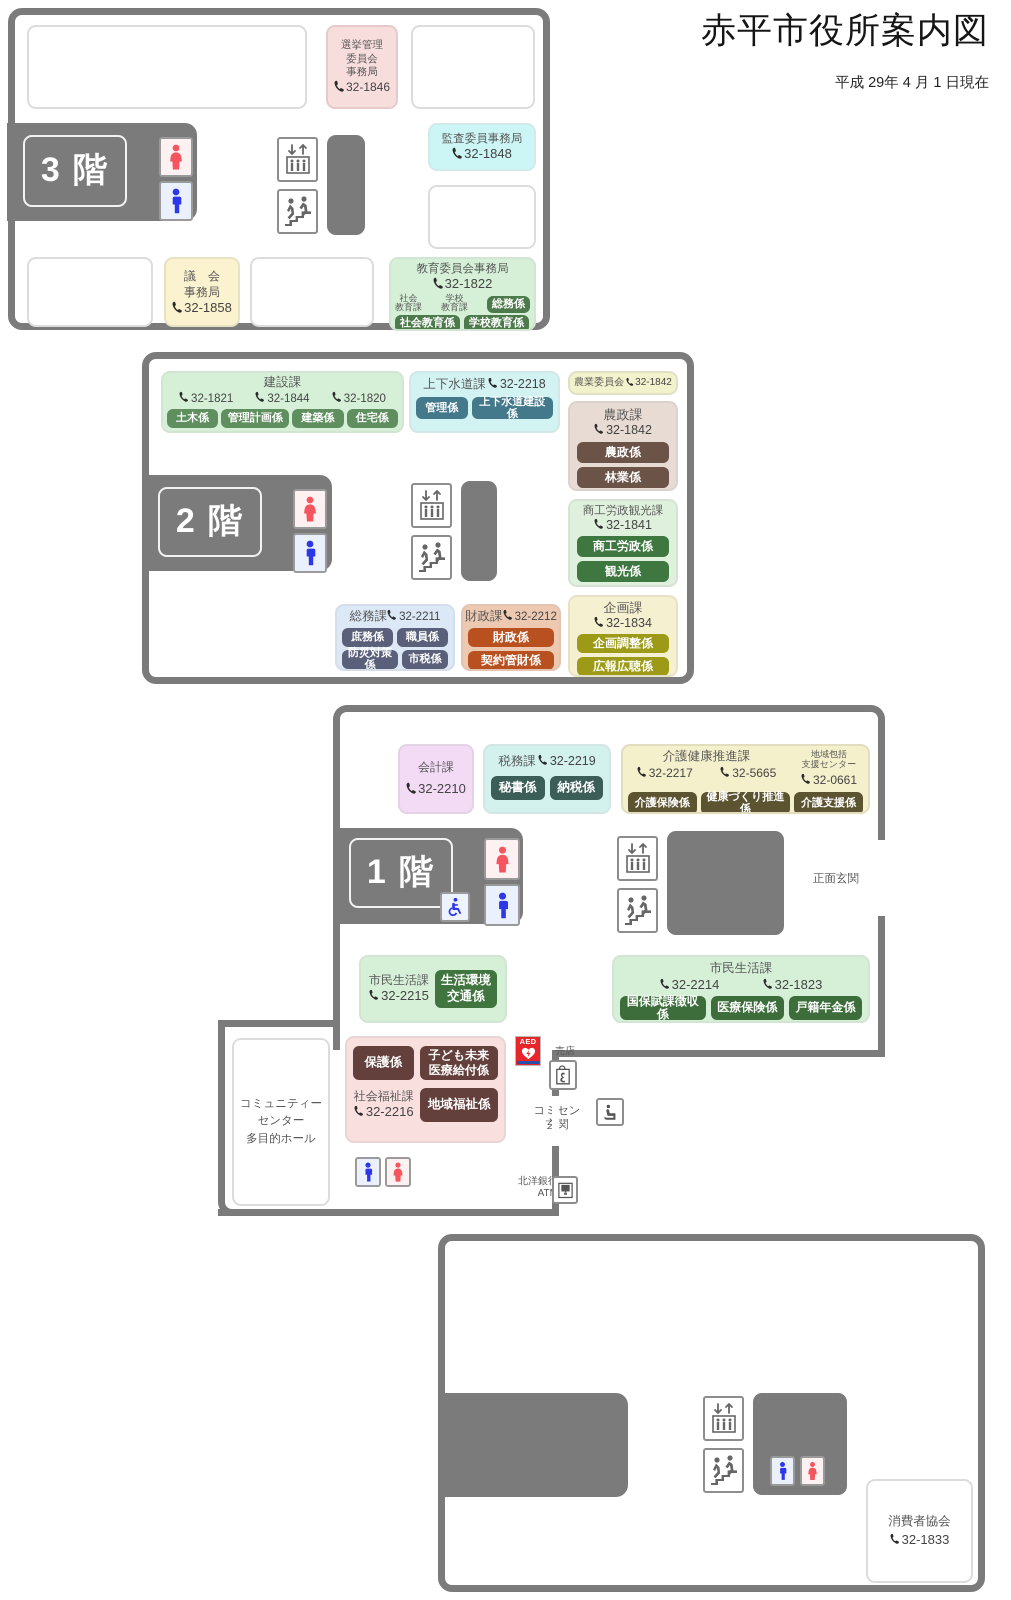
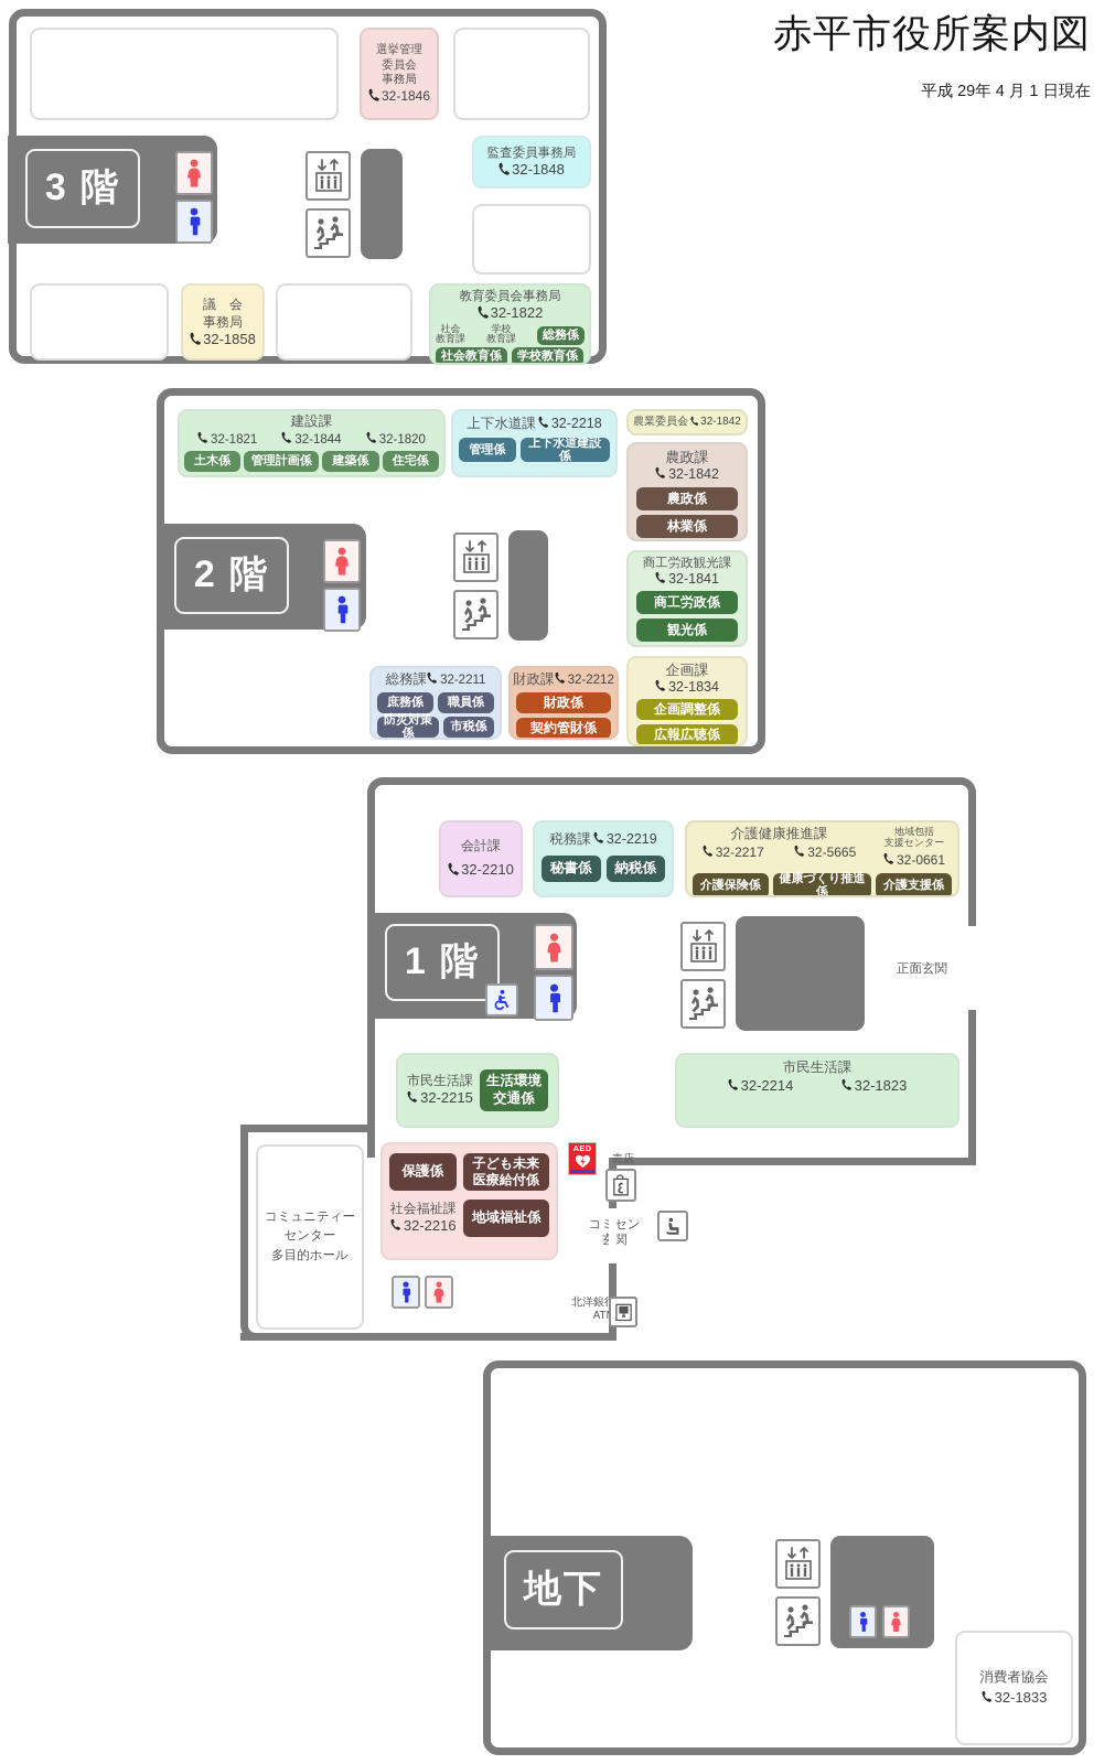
  赤平市役所案内図
  平成 29年 4 月 1 日現在
  3 階
  選挙管理
  委員会
  事務局
  32-1846
  監査委員事務局
  32-1848
  議 会
  事務局
  32-1858
  教育委員会事務局
  32-1822
  社会
  教育課
  学校
  教育課
  総務係
  社会教育係
  学校教育係
  2 階
  建設課
  32-1821
  32-1844
  32-1820
  土木係
  管理計画係
  建築係
  住宅係
  上下水道課
  32-2218
  管理係
  上下水道建設係
  農業委員会
  32-1842
  農政課
  32-1842
  農政係
  林業係
  商工労政観光課
  32-1841
  商工労政係
  観光係
  総務課
  32-2211
  庶務係
  職員係
  防災対策係
  市税係
  財政課
  32-2212
  財政係
  契約管財係
  企画課
  32-1834
  企画調整係
  広報広聴係
  1 階
  正面玄関
  会計課
  32-2210
  税務課
  32-2219
  秘書係
  納税係
  介護健康推進課
  32-2217
  32-5665
  地域包括
  支援センター
  32-0661
  介護保険係
  健康づくり推進係
  介護支援係
  市民生活課
  32-2215
  生活環境
  交通係
  市民生活課
  32-2214
  32-1823
- 国保賦課徴収係
- 医療保険係
- 戸籍年金係
  コミュニティー
  センター
  多目的ホール
  保護係
  子ども未来
  医療給付係
  社会福祉課
  32-2216
  地域福祉係
  AED
  売店
  コセン
  北洋銀
+ 地下
  消費者協会
  32-1833
